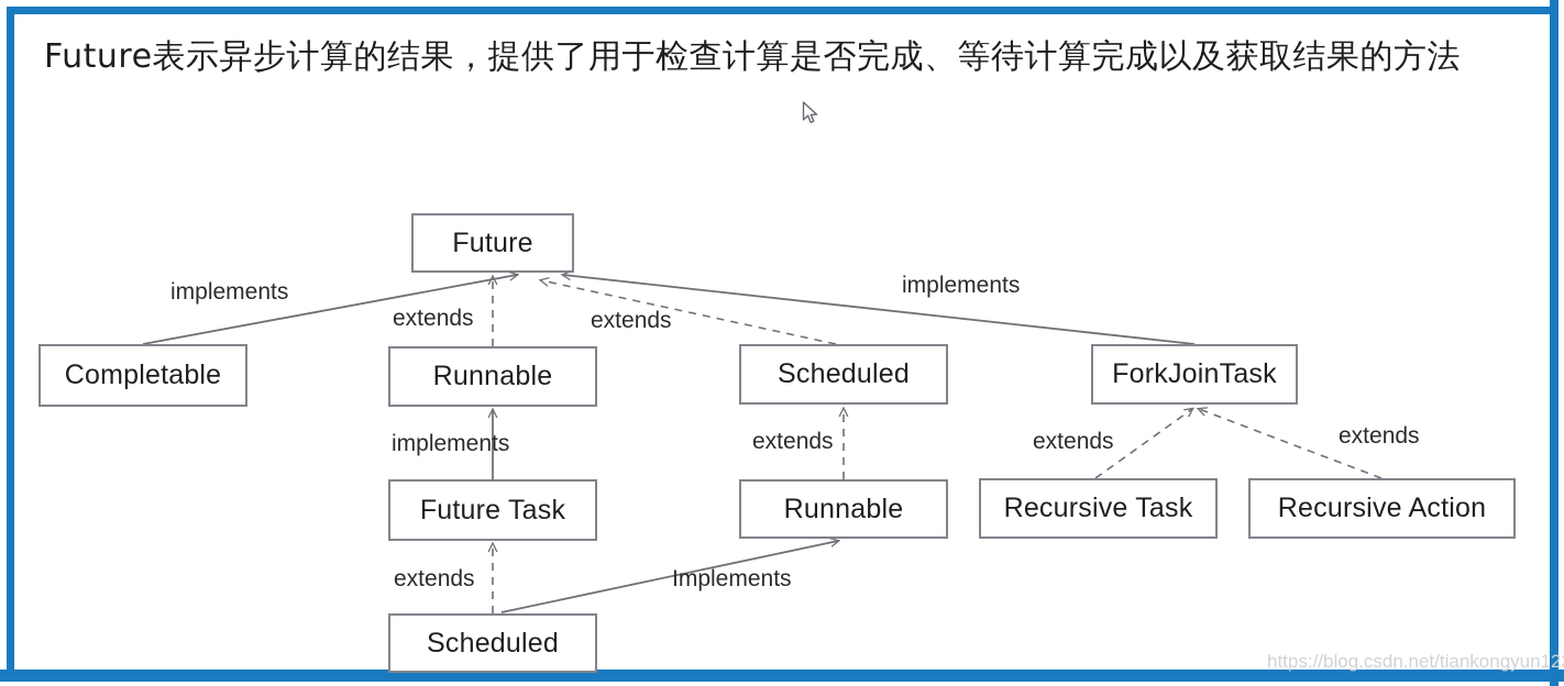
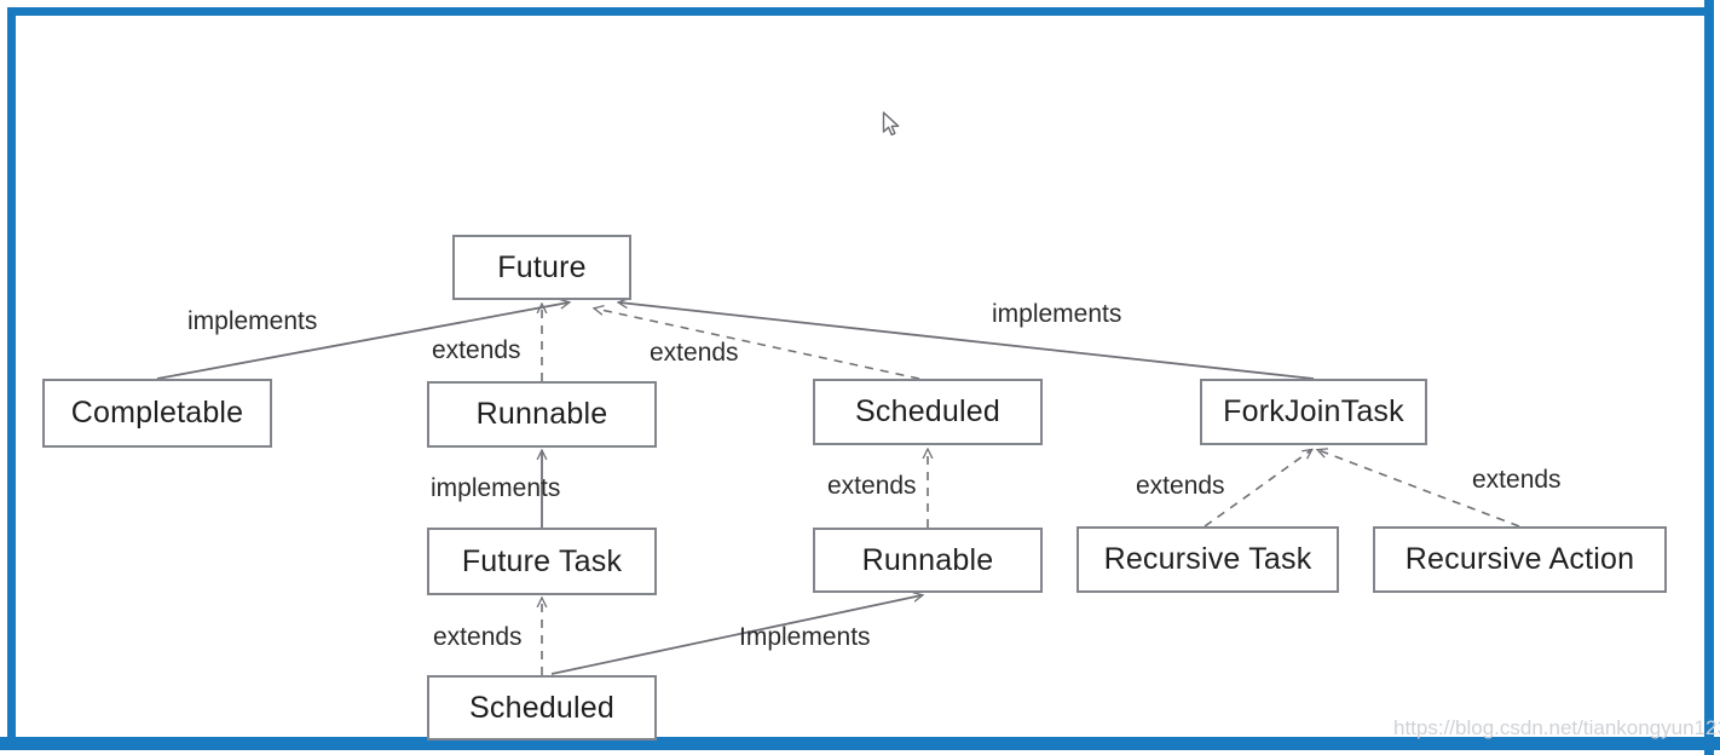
- Future表示异步计算的结果，提供了用于检查计算是否完成、等待计算完成以及获取结果的方法
  Future
  Completable
  Runnable
  Scheduled
  ForkJoinTask
  Future Task
  Runnable
  Recursive Task
  Recursive Action
  Scheduled
  implements
  extends
  extends
  implements
  implements
  extends
  extends
  extends
  extends
  Implements
  https://blog.csdn.net/tiankongyun12
